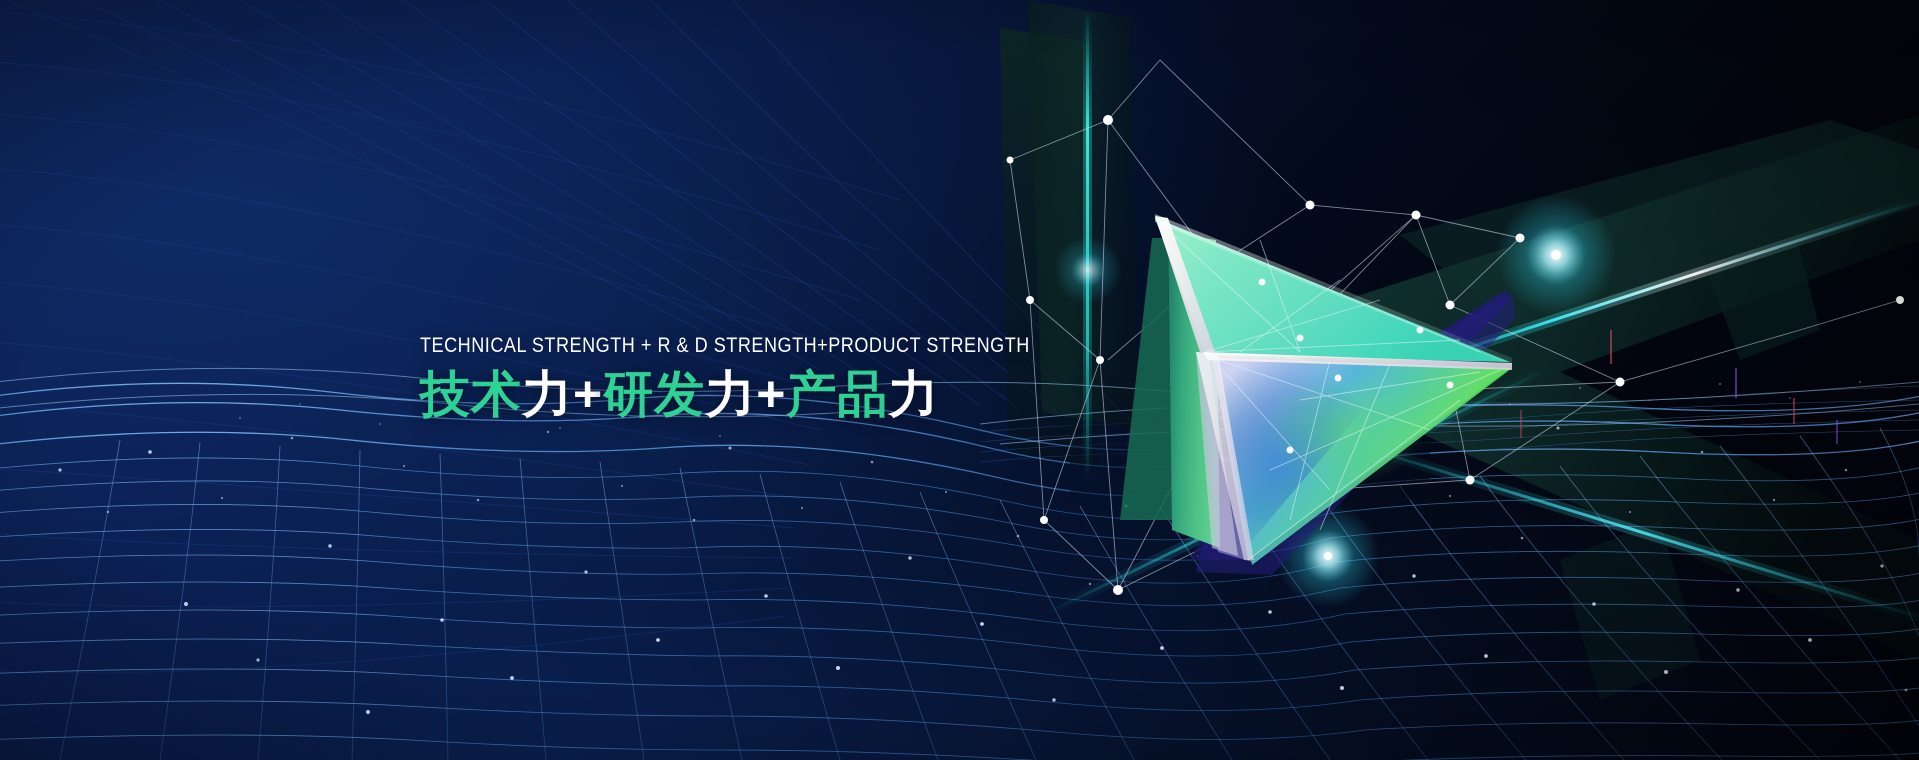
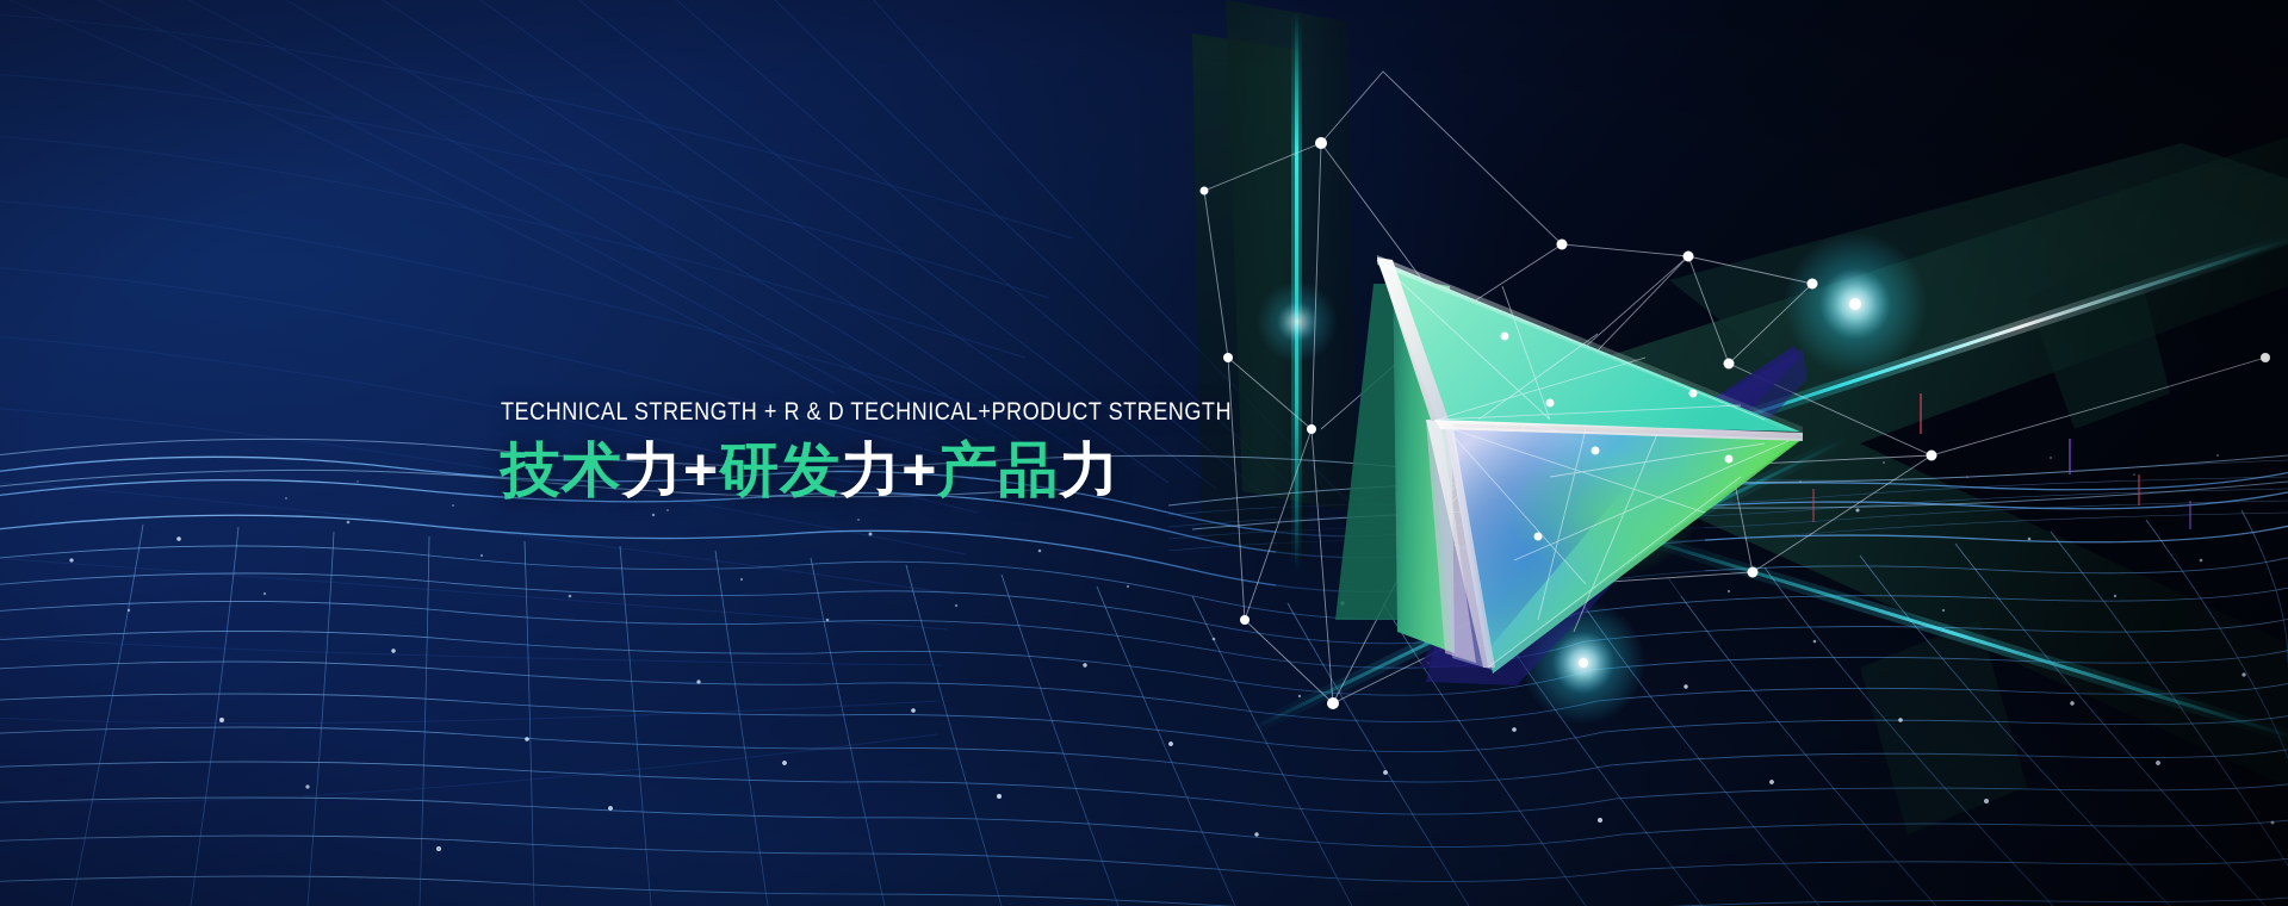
- TECHNICAL STRENGTH + R & D STRENGTH+PRODUCT STRENGTH
+ TECHNICAL STRENGTH + R & D TECHNICAL+PRODUCT STRENGTH
  技术力+研发力+产品力
